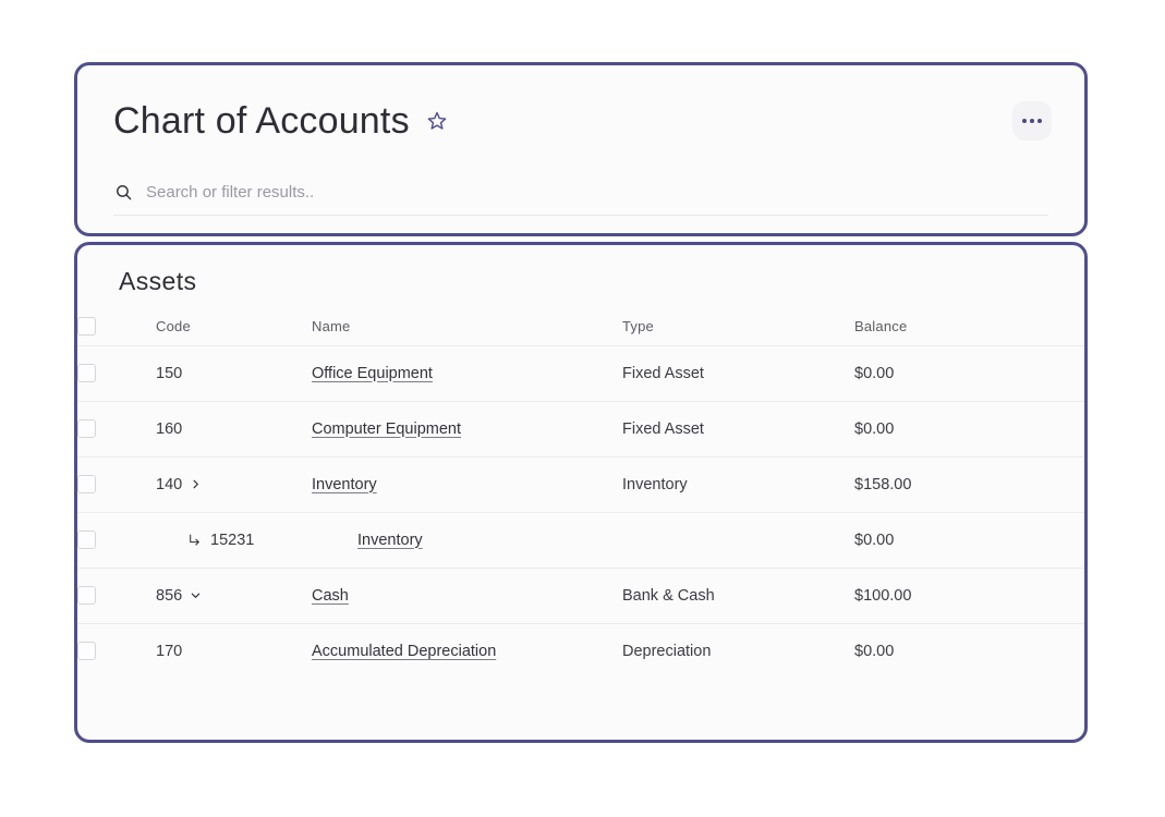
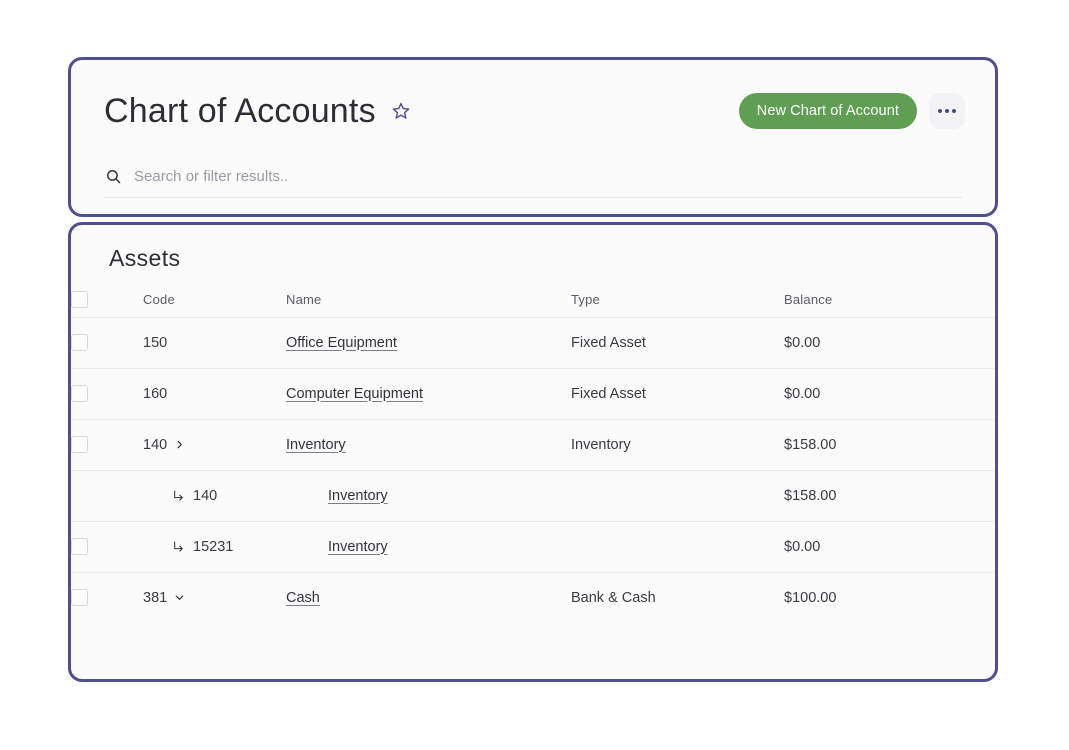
  Chart of Accounts
+ New Chart of Account
  Search or filter results..
  Assets
  	Code	Name	Type	Balance
  	150	Office Equipment	Fixed Asset	$0.00
  	160	Computer Equipment	Fixed Asset	$0.00
  	140	Inventory	Inventory	$158.00
+ 	140	Inventory		$158.00
  	15231	Inventory		$0.00
- 	856	Cash	Bank & Cash	$100.00
+ 	381	Cash	Bank & Cash	$100.00
- 	170	Accumulated Depreciation	Depreciation	$0.00
